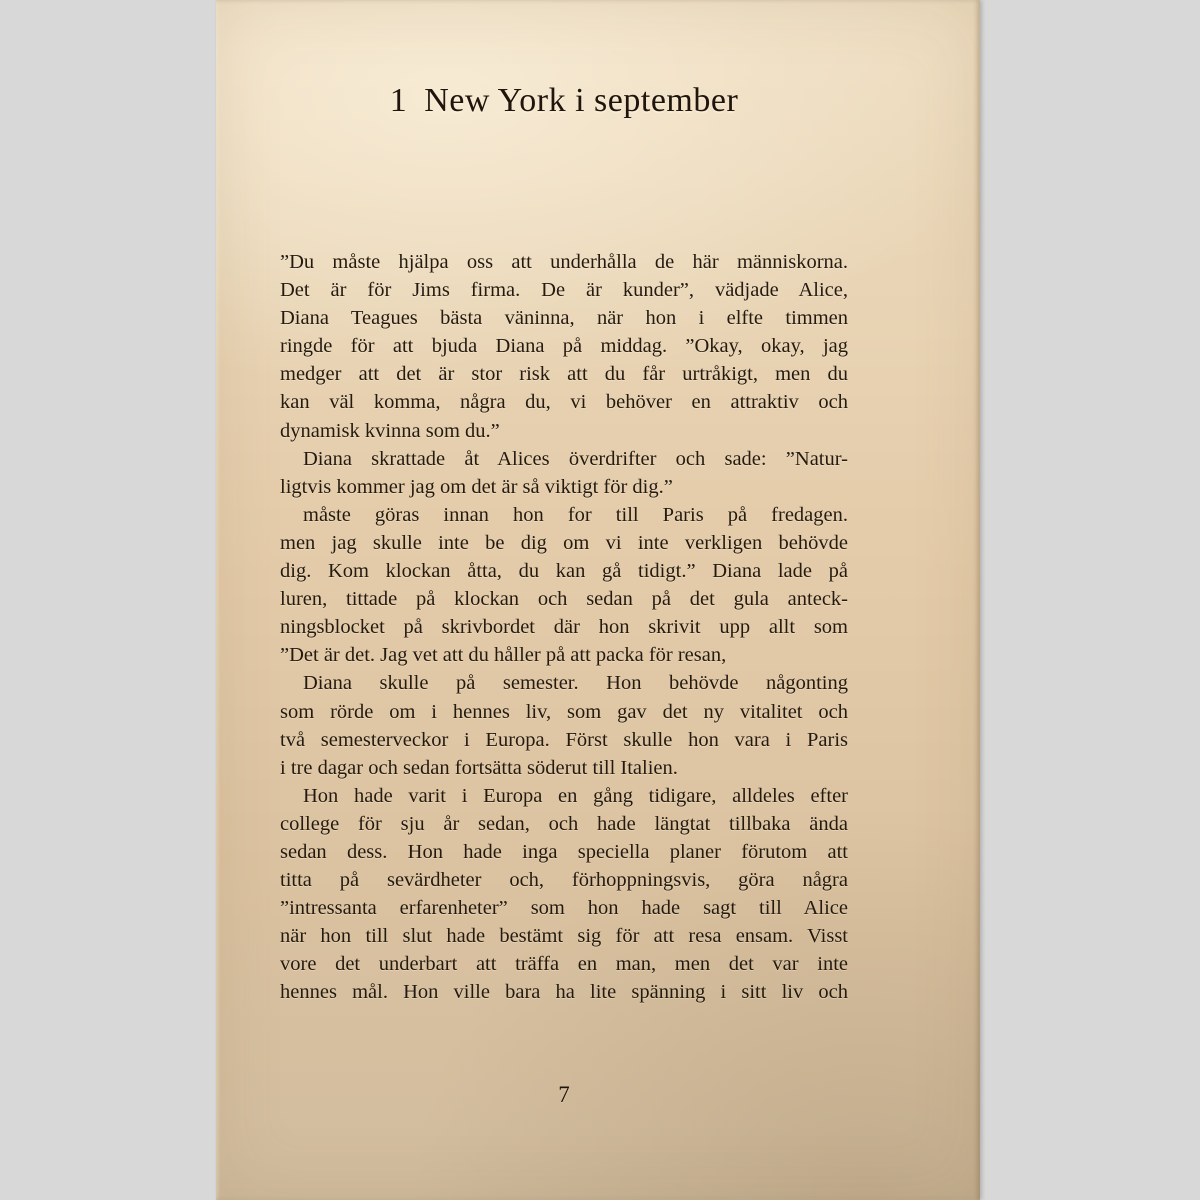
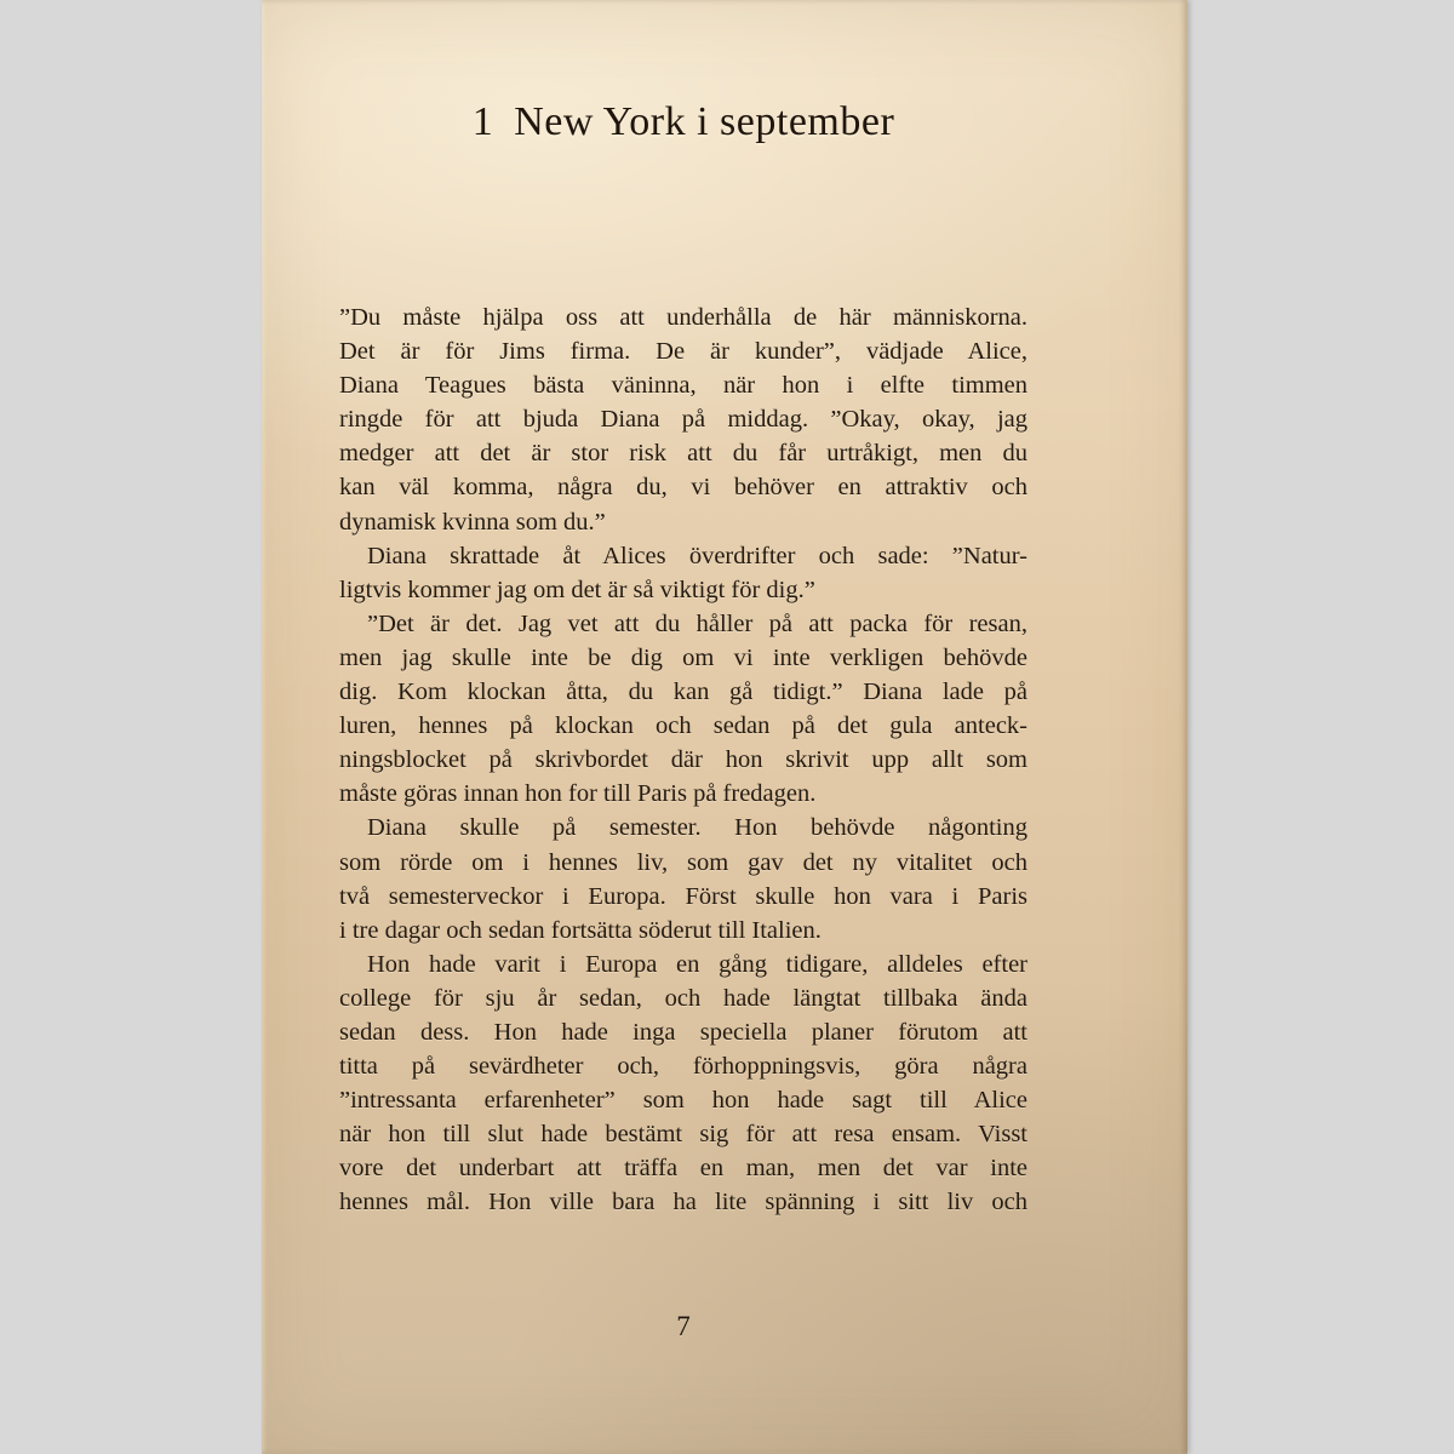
  1 New York i september
  ”Du måste hjälpa oss att underhålla de här människorna.
  Det är för Jims firma. De är kunder”, vädjade Alice,
  Diana Teagues bästa väninna, när hon i elfte timmen
  ringde för att bjuda Diana på middag. ”Okay, okay, jag
  medger att det är stor risk att du får urtråkigt, men du
  kan väl komma, några du, vi behöver en attraktiv och
  dynamisk kvinna som du.”
  Diana skrattade åt Alices överdrifter och sade: ”Natur-
  ligtvis kommer jag om det är så viktigt för dig.”
- måste göras innan hon for till Paris på fredagen.
+ ”Det är det. Jag vet att du håller på att packa för resan,
  men jag skulle inte be dig om vi inte verkligen behövde
  dig. Kom klockan åtta, du kan gå tidigt.” Diana lade på
- luren, tittade på klockan och sedan på det gula anteck-
+ luren, hennes på klockan och sedan på det gula anteck-
  ningsblocket på skrivbordet där hon skrivit upp allt som
- ”Det är det. Jag vet att du håller på att packa för resan,
+ måste göras innan hon for till Paris på fredagen.
  Diana skulle på semester. Hon behövde någonting
  som rörde om i hennes liv, som gav det ny vitalitet och
  två semesterveckor i Europa. Först skulle hon vara i Paris
  i tre dagar och sedan fortsätta söderut till Italien.
  Hon hade varit i Europa en gång tidigare, alldeles efter
  college för sju år sedan, och hade längtat tillbaka ända
  sedan dess. Hon hade inga speciella planer förutom att
  titta på sevärdheter och, förhoppningsvis, göra några
  ”intressanta erfarenheter” som hon hade sagt till Alice
  när hon till slut hade bestämt sig för att resa ensam. Visst
  vore det underbart att träffa en man, men det var inte
  hennes mål. Hon ville bara ha lite spänning i sitt liv och
  7
